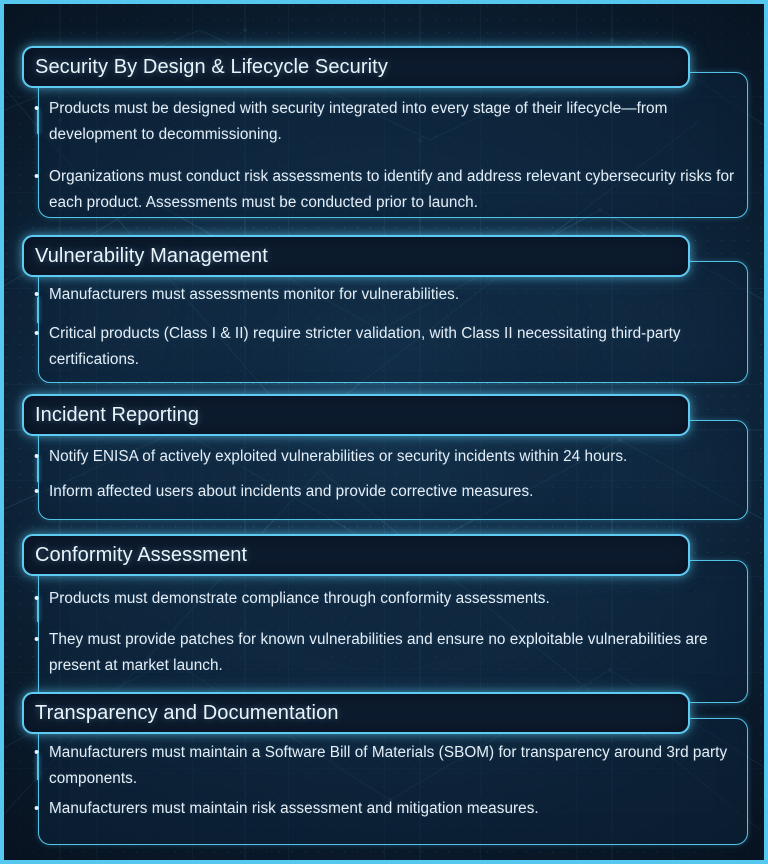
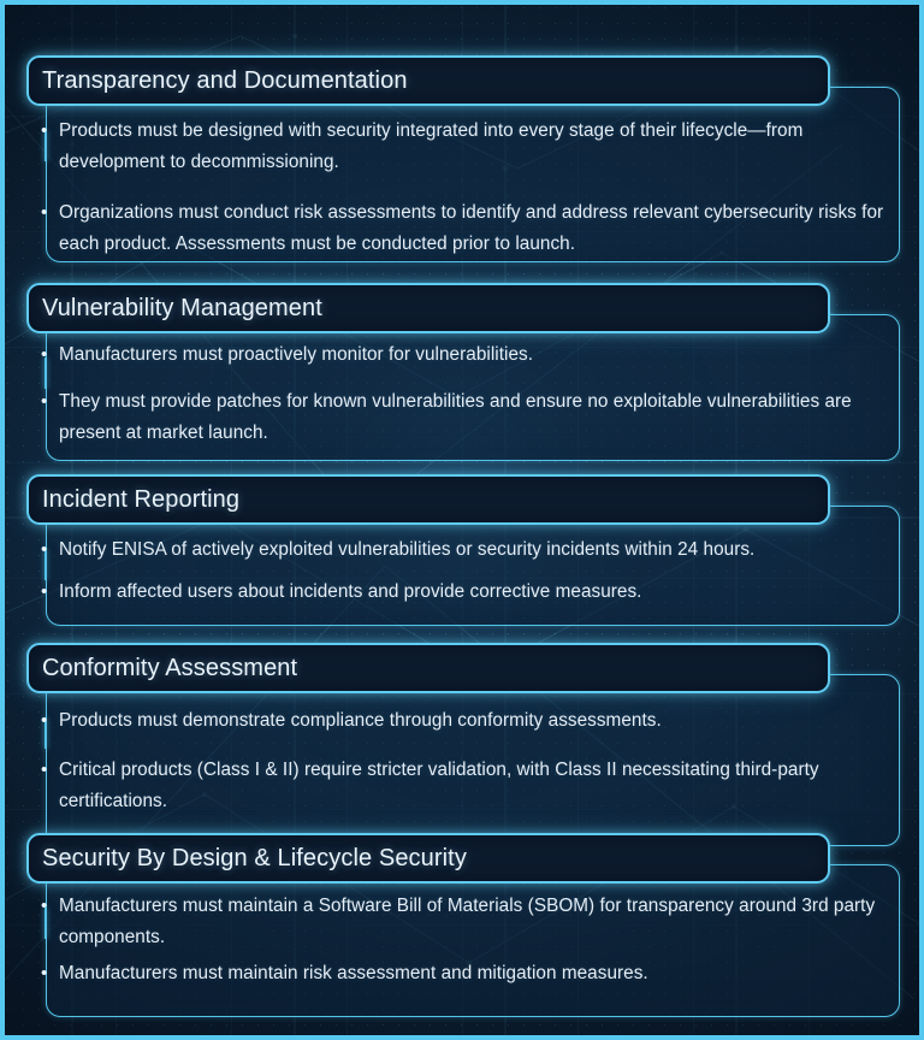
- Security By Design & Lifecycle Security
+ Transparency and Documentation
  •
  Products must be designed with security integrated into every stage of their lifecycle—from development to decommissioning.
  •
  Organizations must conduct risk assessments to identify and address relevant cybersecurity risks for each product. Assessments must be conducted prior to launch.
  Vulnerability Management
  •
- Manufacturers must assessments monitor for vulnerabilities.
+ Manufacturers must proactively monitor for vulnerabilities.
  •
- Critical products (Class I & II) require stricter validation, with Class II necessitating third-party certifications.
+ They must provide patches for known vulnerabilities and ensure no exploitable vulnerabilities are present at market launch.
  Incident Reporting
  •
  Notify ENISA of actively exploited vulnerabilities or security incidents within 24 hours.
  •
  Inform affected users about incidents and provide corrective measures.
  Conformity Assessment
  •
  Products must demonstrate compliance through conformity assessments.
  •
- They must provide patches for known vulnerabilities and ensure no exploitable vulnerabilities are present at market launch.
+ Critical products (Class I & II) require stricter validation, with Class II necessitating third-party certifications.
- Transparency and Documentation
+ Security By Design & Lifecycle Security
  •
  Manufacturers must maintain a Software Bill of Materials (SBOM) for transparency around 3rd party components.
  •
  Manufacturers must maintain risk assessment and mitigation measures.
